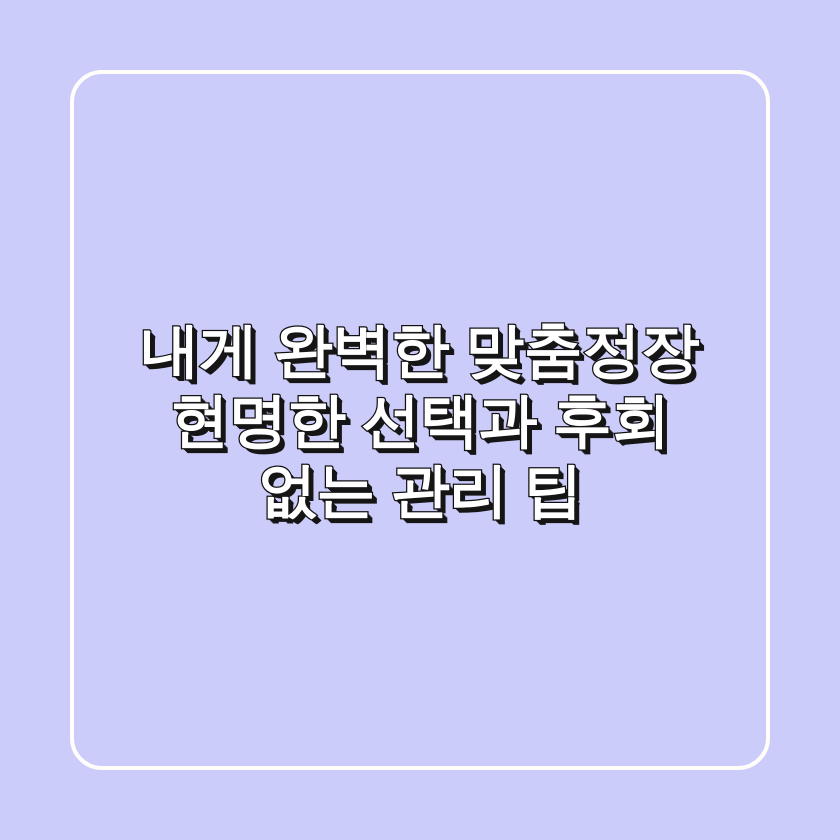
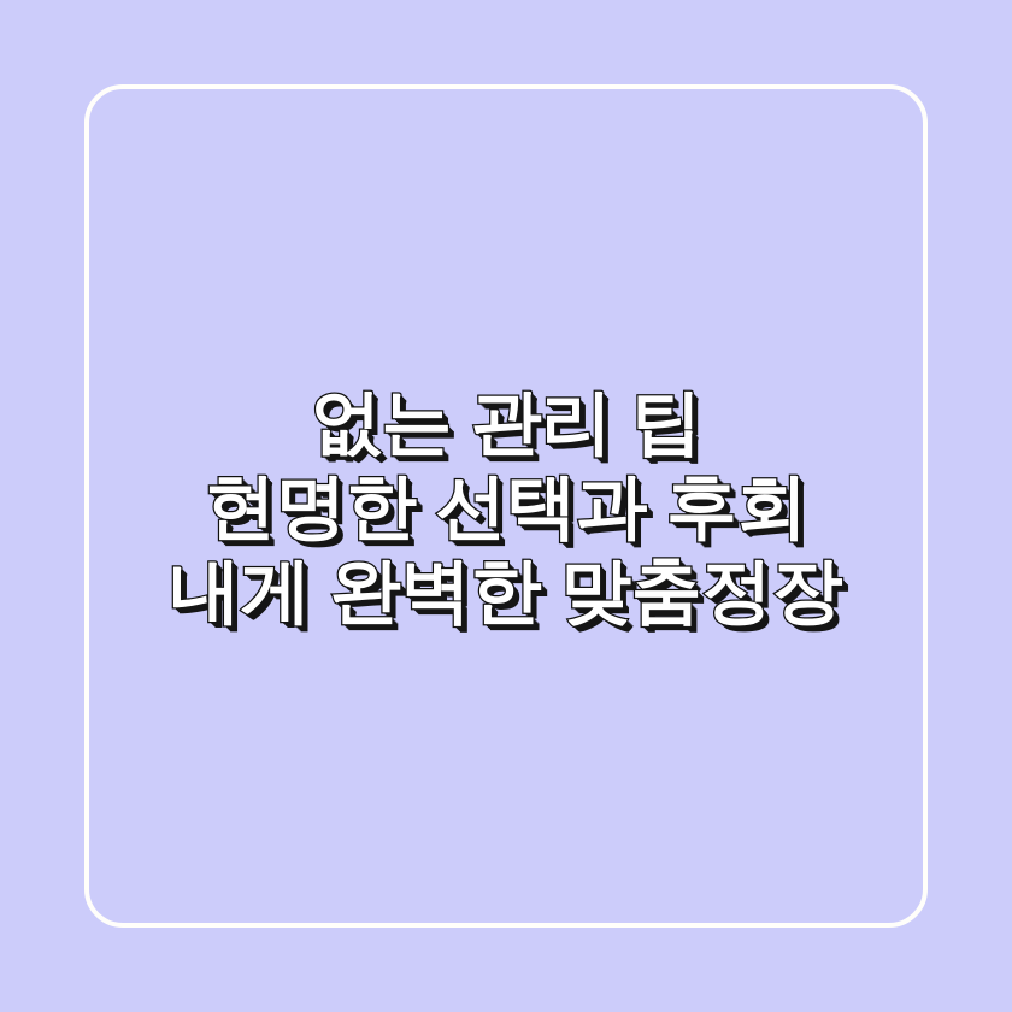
- 내게 완벽한 맞춤정장
+ 없는 관리 팁
  현명한 선택과 후회
- 없는 관리 팁
+ 내게 완벽한 맞춤정장
